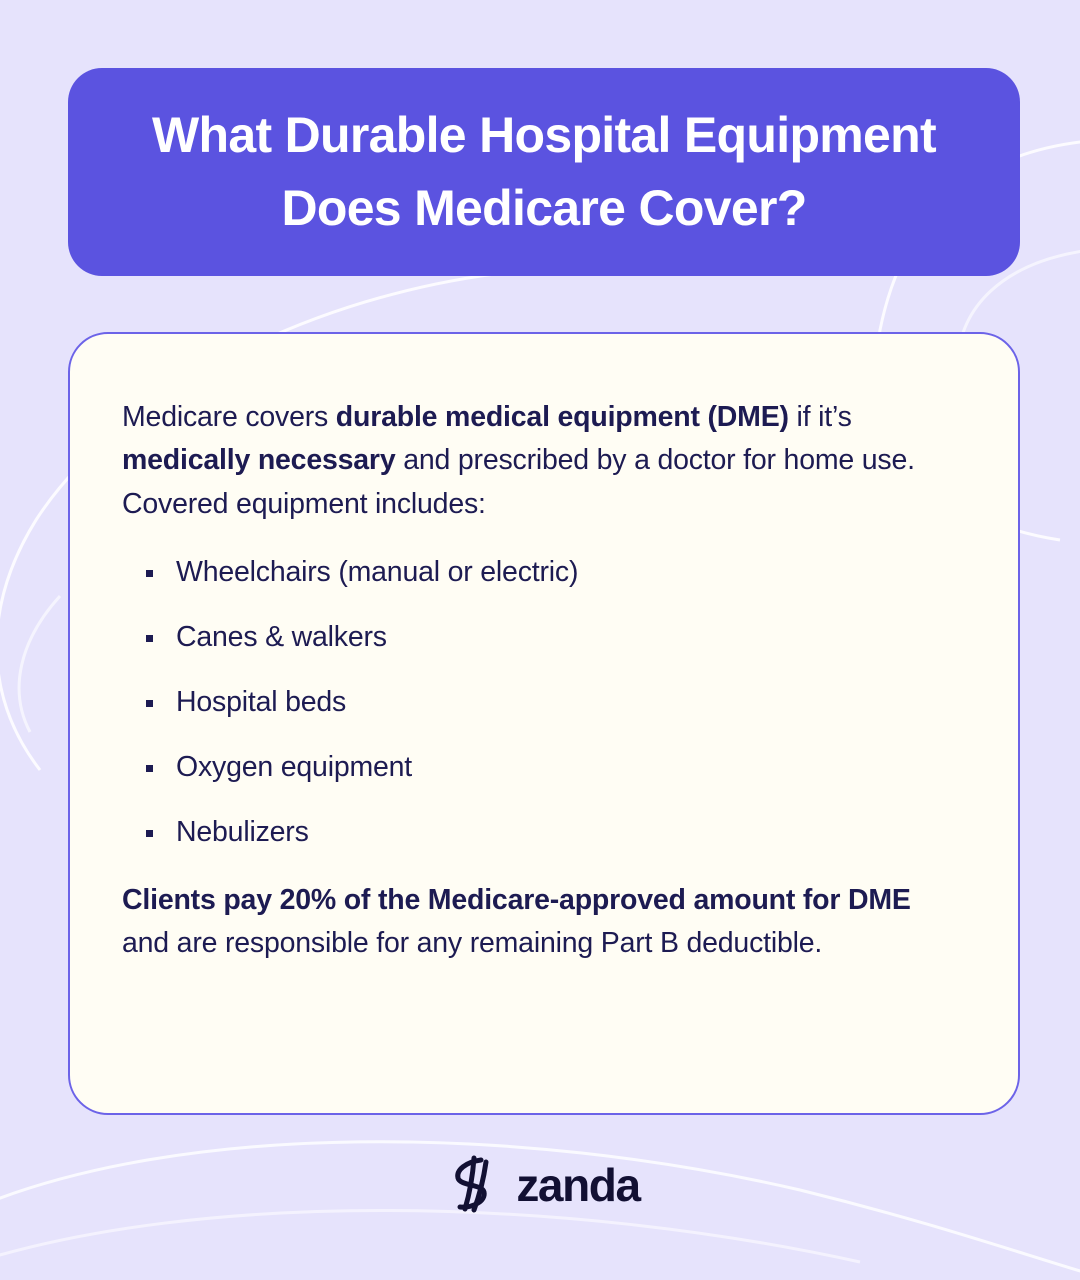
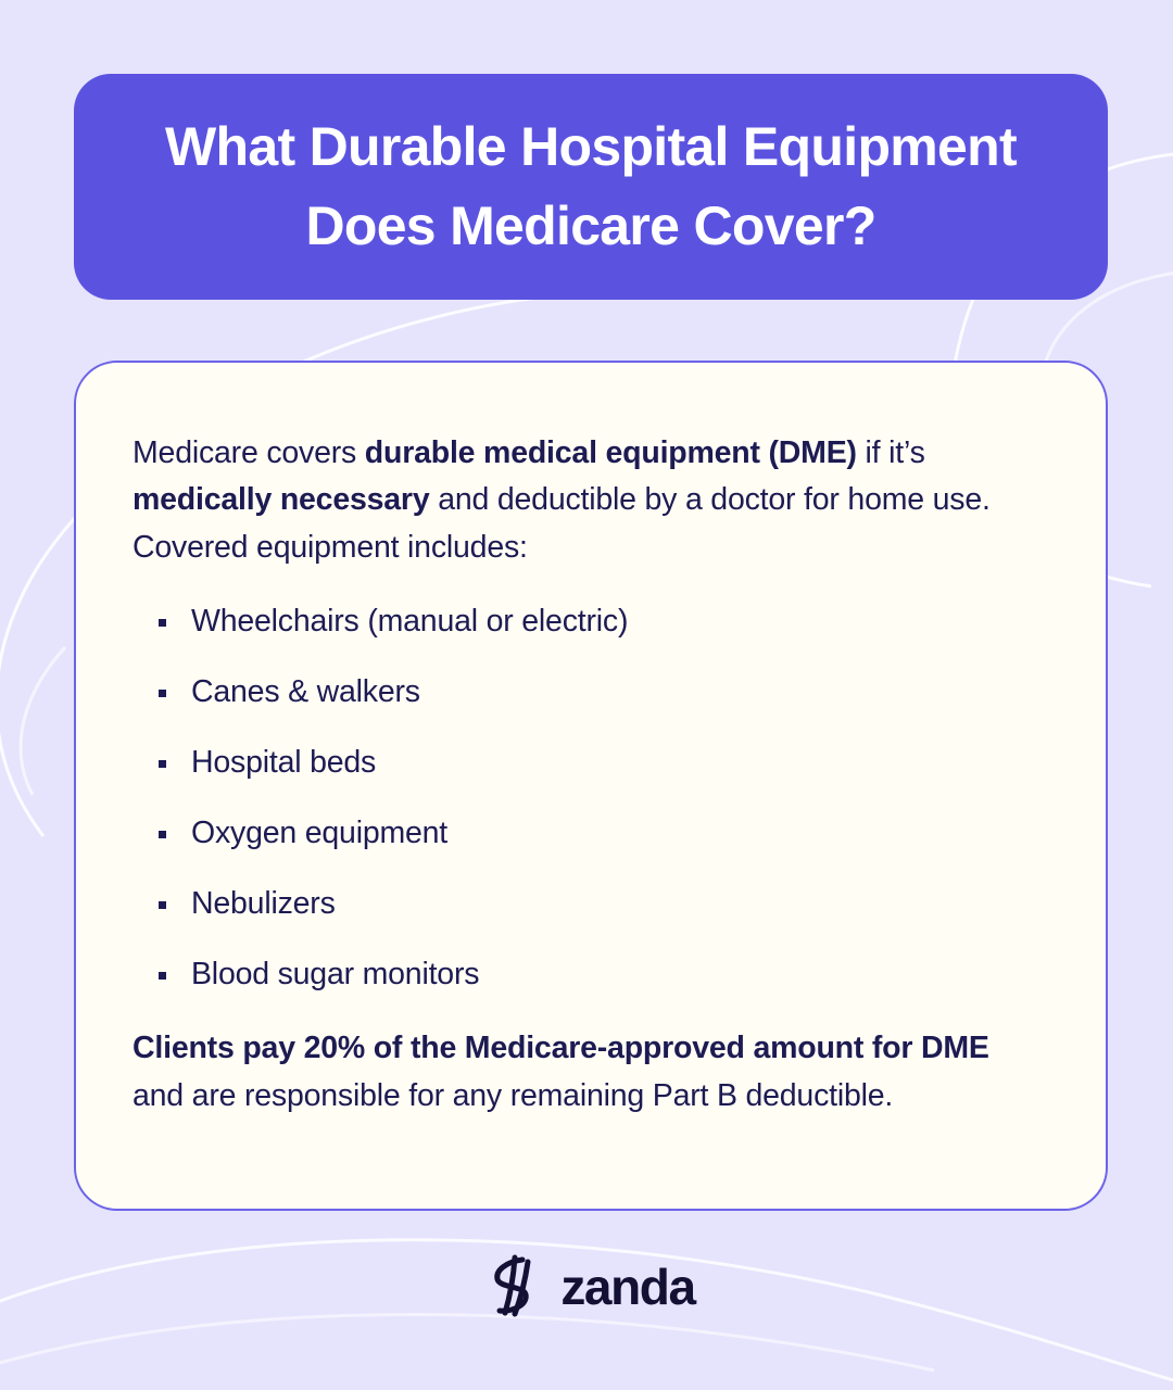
  What Durable Hospital Equipment Does Medicare Cover?
- Medicare covers durable medical equipment (DME) if it’s medically necessary and prescribed by a doctor for home use. Covered equipment includes:
+ Medicare covers durable medical equipment (DME) if it’s medically necessary and deductible by a doctor for home use. Covered equipment includes:
  Wheelchairs (manual or electric)
  Canes & walkers
  Hospital beds
  Oxygen equipment
  Nebulizers
+ Blood sugar monitors
  Clients pay 20% of the Medicare-approved amount for DME and are responsible for any remaining Part B deductible.
  zanda
